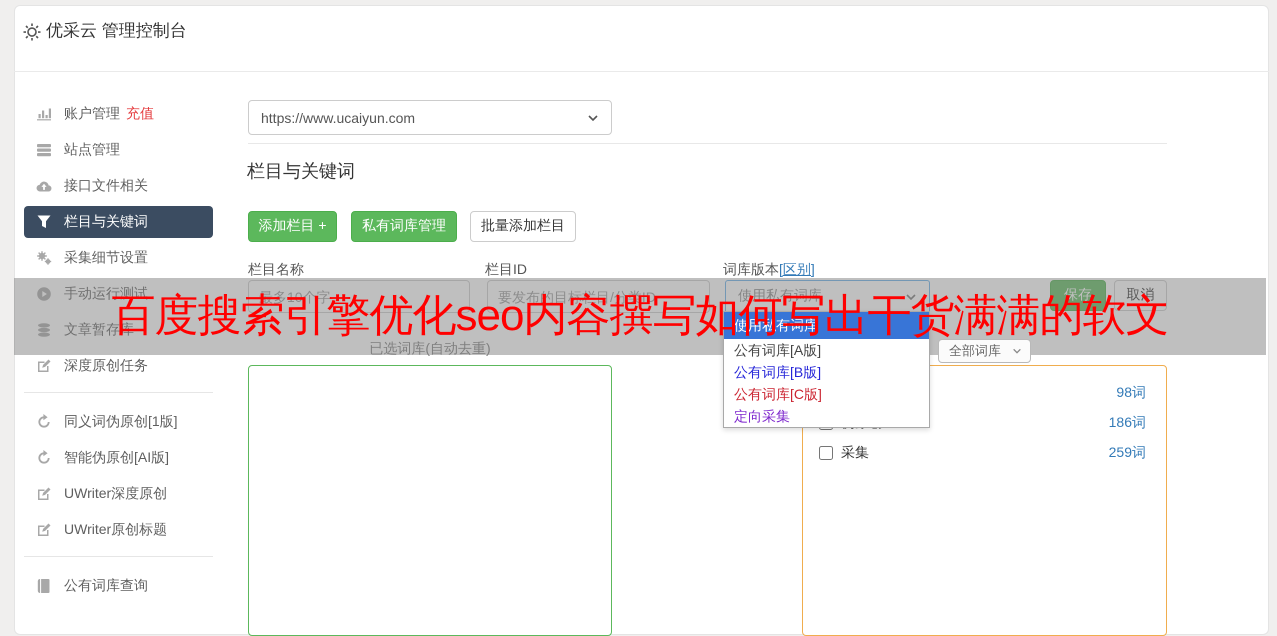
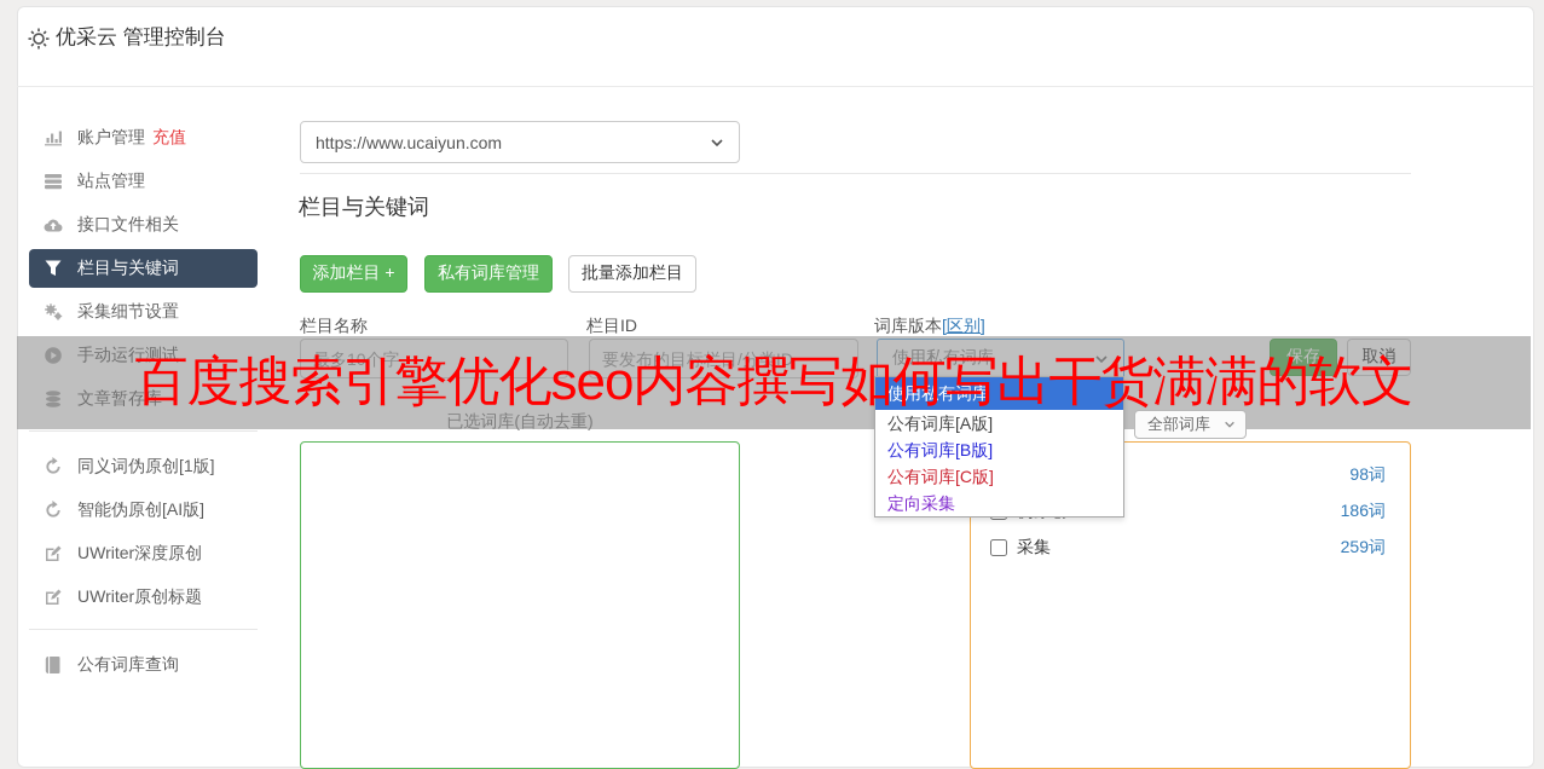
  优采云 管理控制台
  账户管理
  充值
  站点管理
  接口文件相关
  栏目与关键词
  采集细节设置
  手动运行测试
  文章暂存库
- 深度原创任务
  同义词伪原创[1版]
  智能伪原创[AI版]
  UWriter深度原创
  UWriter原创标题
  公有词库查询
  https://www.ucaiyun.com
  栏目与关键词
  添加栏目 +
  私有词库管理
  批量添加栏目
  栏目名称
  栏目ID
  词库版本[区别]
  最多10个字
  要发布的目标栏目/分类ID
  使用私有词库
  保存
  取消
  已选词库(自动去重)
  98词
  186词
  采集
  259词
  全部词库
  使用私有词库
  公有词库[A版]
  公有词库[B版]
  公有词库[C版]
  定向采集
  百度搜索引擎优化seo内容撰写如何写出干货满满的软文
